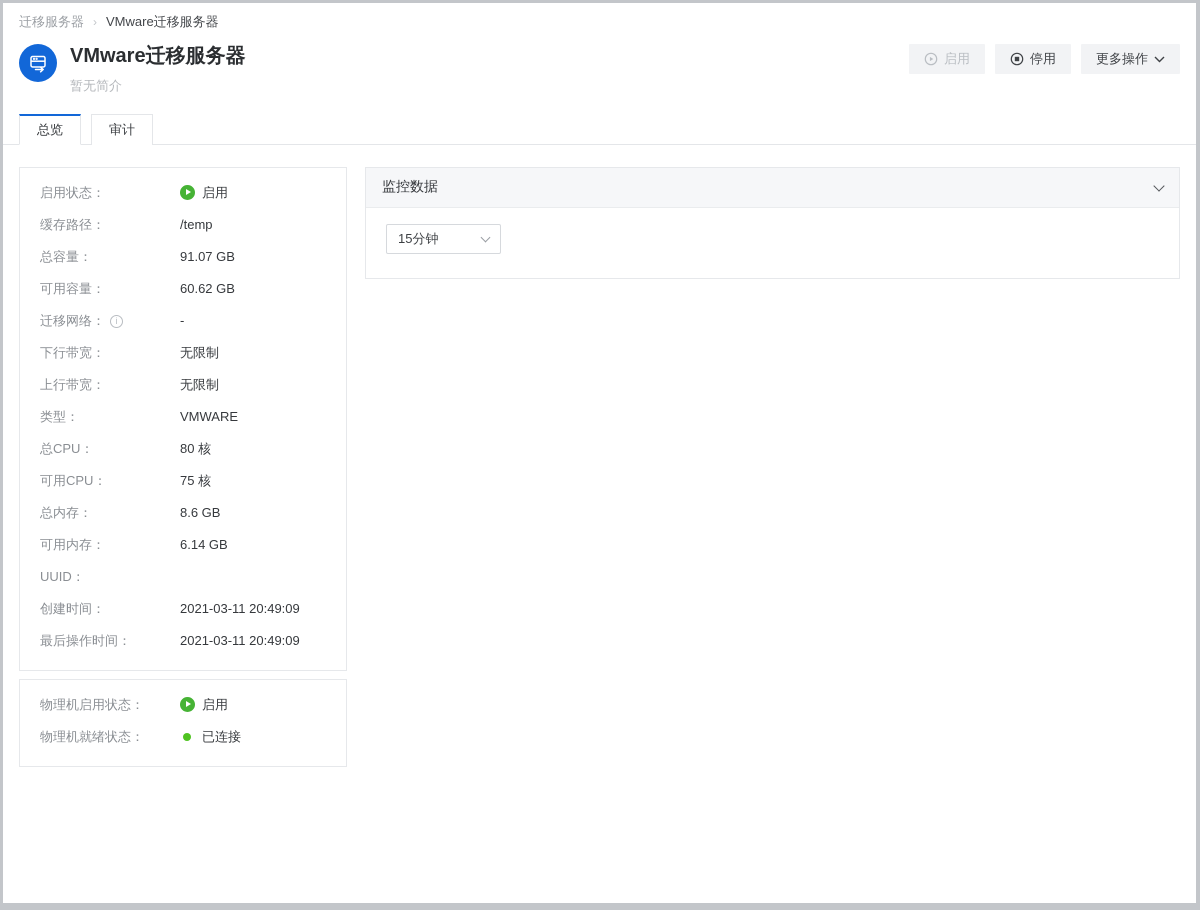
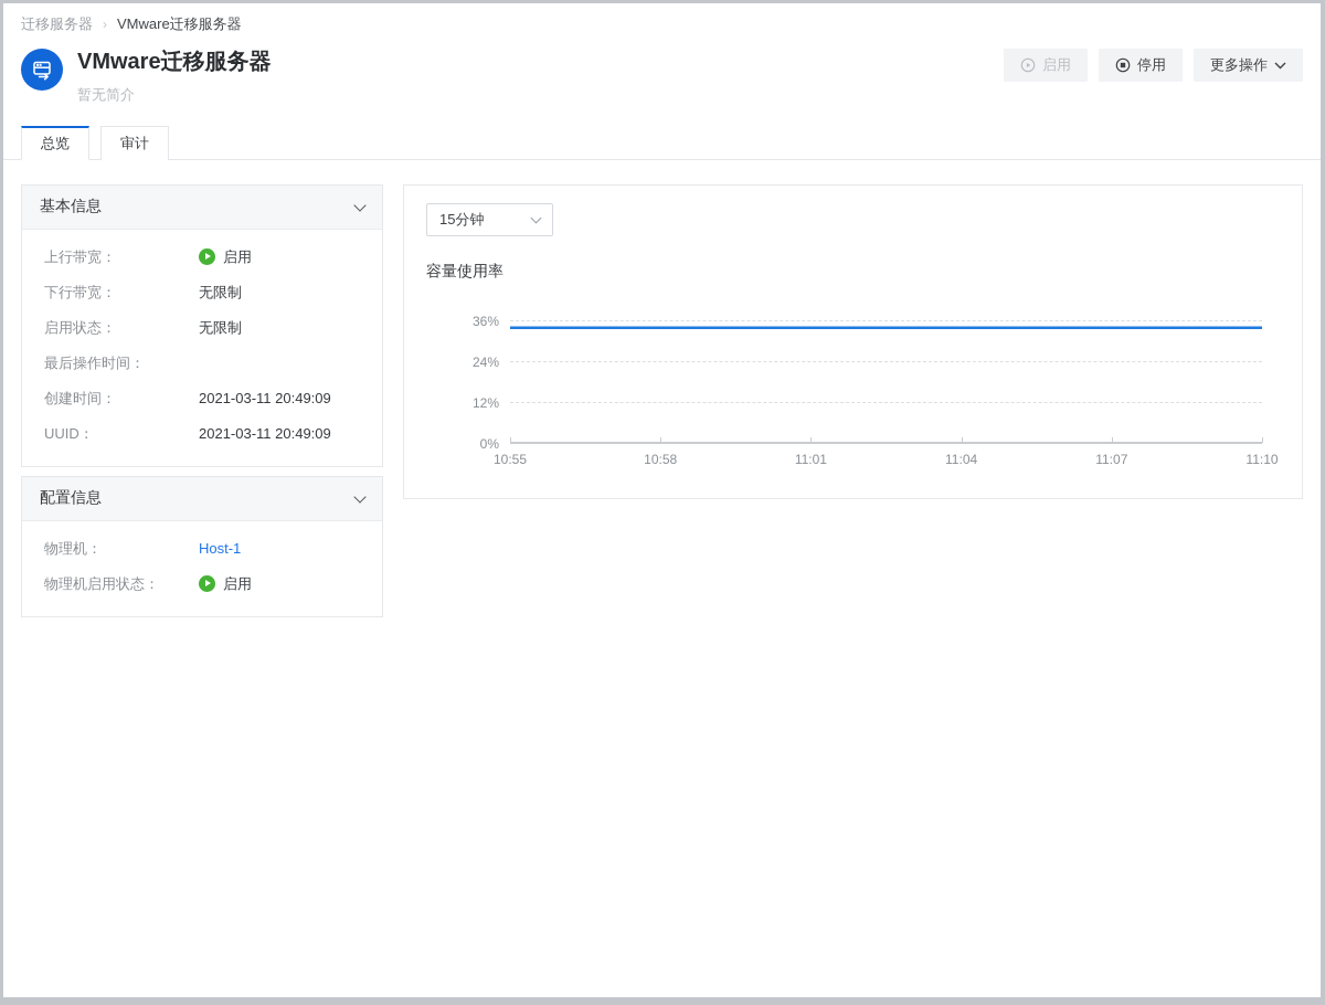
  迁移服务器
  ›
  VMware迁移服务器
  VMware迁移服务器
  暂无简介
  启用
  停用
  更多操作
  总览
  审计
+ 基本信息
- 启用状态：
+ 上行带宽：
  启用
- 缓存路径：
- /temp
- 总容量：
- 91.07 GB
- 可用容量：
- 60.62 GB
- 迁移网络：
- i
- -
  下行带宽：
  无限制
- 上行带宽：
+ 启用状态：
  无限制
- 类型：
- VMWARE
- 总CPU：
- 80 核
- 可用CPU：
- 75 核
- 总内存：
- 8.6 GB
- 可用内存：
- 6.14 GB
- UUID：
+ 最后操作时间：
  创建时间：
  2021-03-11 20:49:09
- 最后操作时间：
+ UUID：
  2021-03-11 20:49:09
+ 配置信息
+ 物理机：
+ Host-1
  物理机启用状态：
  启用
- 物理机就绪状态：
- 已连接
- 监控数据
  15分钟
+ 容量使用率
+ 0%
+ 12%
+ 24%
+ 36%
+ 10:55
+ 10:58
+ 11:01
+ 11:04
+ 11:07
+ 11:10
